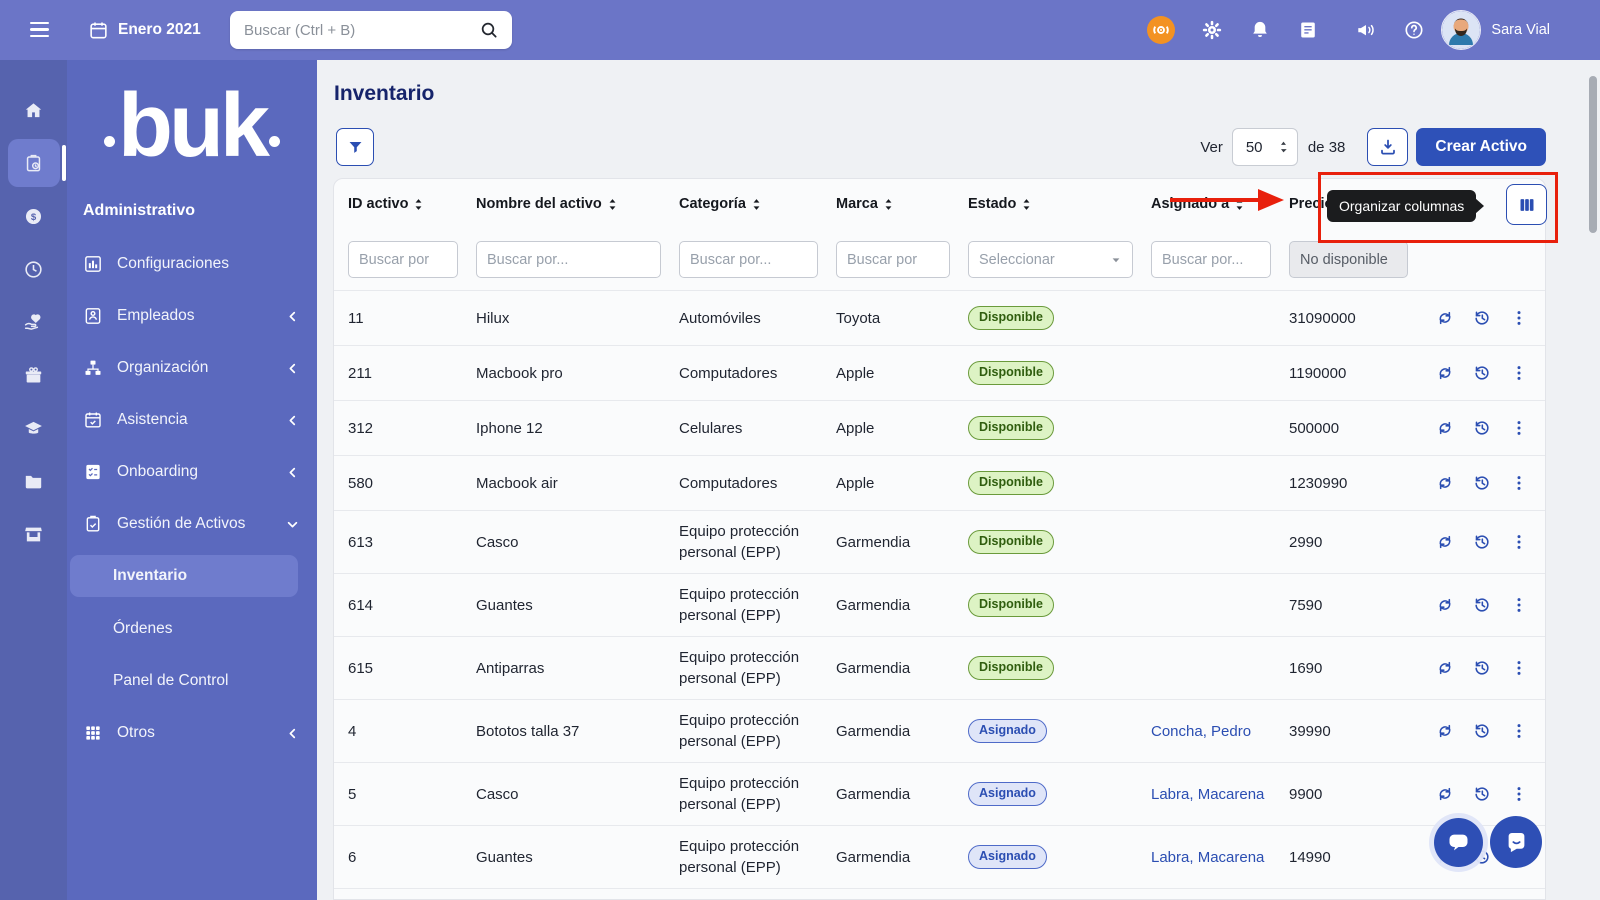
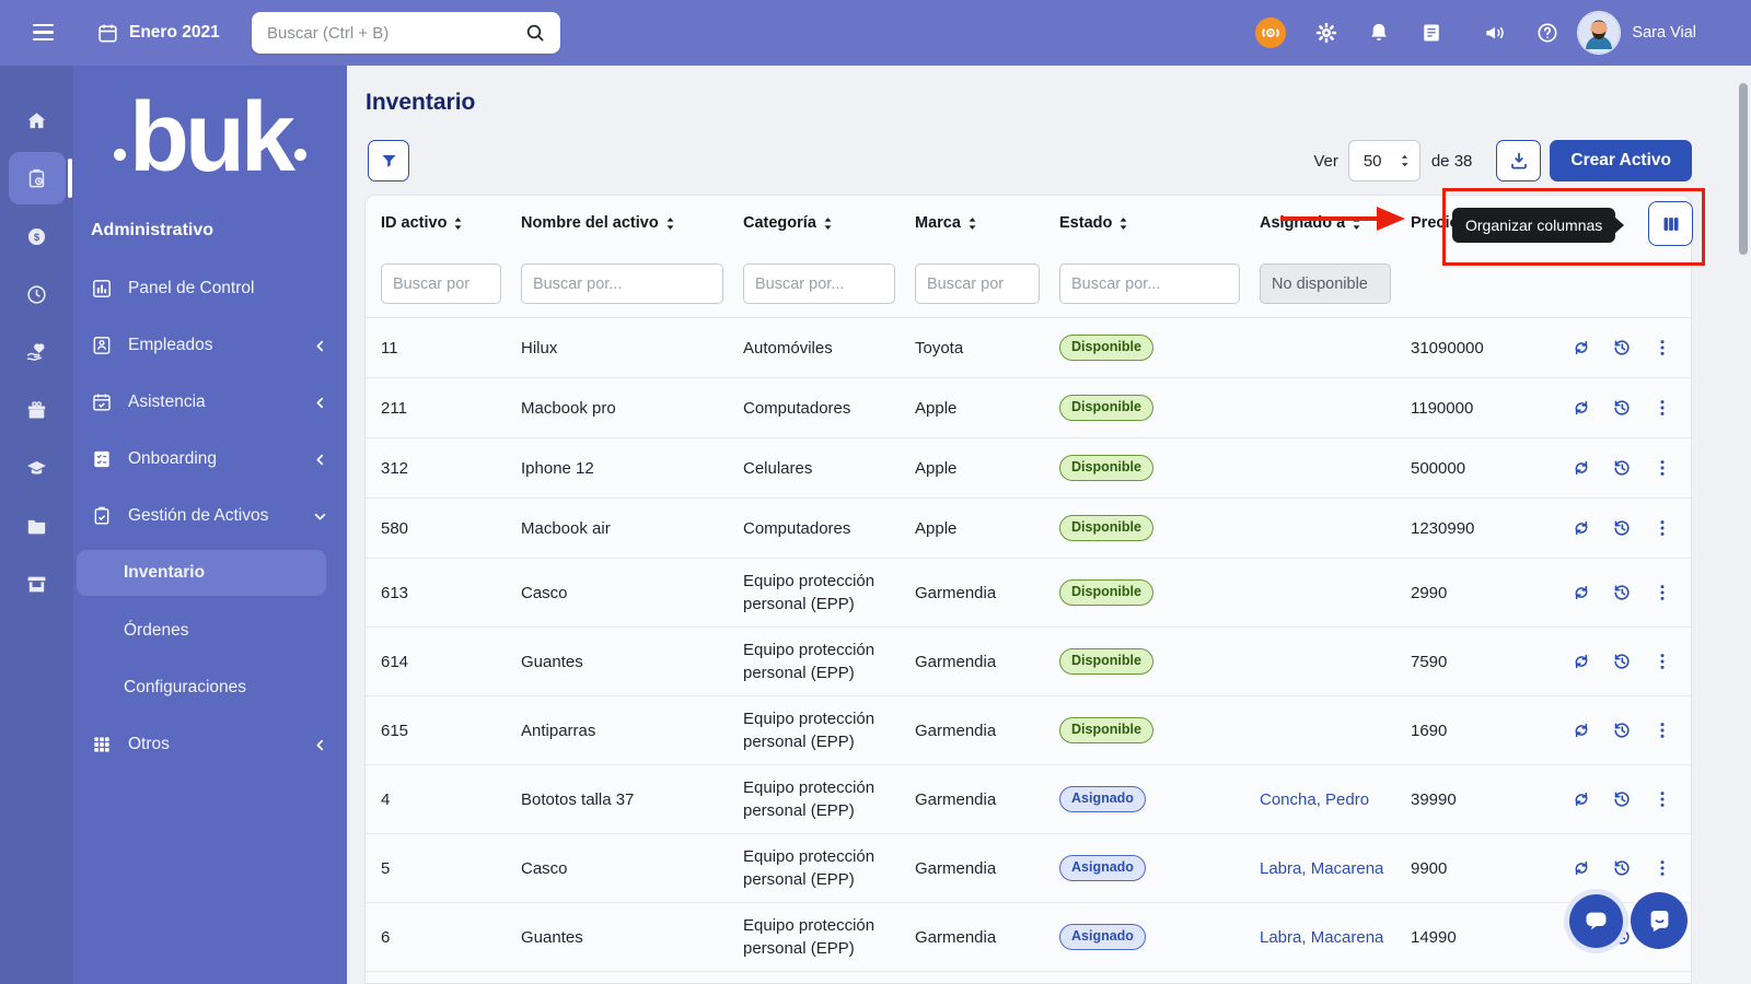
  Enero 2021
  Buscar (Ctrl + B)
  Sara Vial
  $
  buk
  Administrativo
- Configuraciones
+ Panel de Control
  Empleados
- Organización
  Asistencia
  Onboarding
  Gestión de Activos
  Inventario
  Órdenes
- Panel de Control
+ Configuraciones
  Otros
  Inventario
  Ver
  50
  de 38
  Crear Activo
  ID activo
  Nombre del activo
  Categoría
  Marca
  Estado
  Asignado a
  Preci
  Buscar por
  Buscar por...
  Buscar por...
  Buscar por
- Seleccionar
  Buscar por...
  No disponible
  11
  Hilux
  Automóviles
  Toyota
  Disponible
  31090000
  211
  Macbook pro
  Computadores
  Apple
  Disponible
  1190000
  312
  Iphone 12
  Celulares
  Apple
  Disponible
  500000
  580
  Macbook air
  Computadores
  Apple
  Disponible
  1230990
  613
  Casco
  Equipo protección personal (EPP)
  Garmendia
  Disponible
  2990
  614
  Guantes
  Equipo protección personal (EPP)
  Garmendia
  Disponible
  7590
  615
  Antiparras
  Equipo protección personal (EPP)
  Garmendia
  Disponible
  1690
  4
  Bototos talla 37
  Equipo protección personal (EPP)
  Garmendia
  Asignado
  Concha, Pedro
  39990
  5
  Casco
  Equipo protección personal (EPP)
  Garmendia
  Asignado
  Labra, Macarena
  9900
  6
  Guantes
  Equipo protección personal (EPP)
  Garmendia
  Asignado
  Labra, Macarena
  14990
  Organizar columnas
